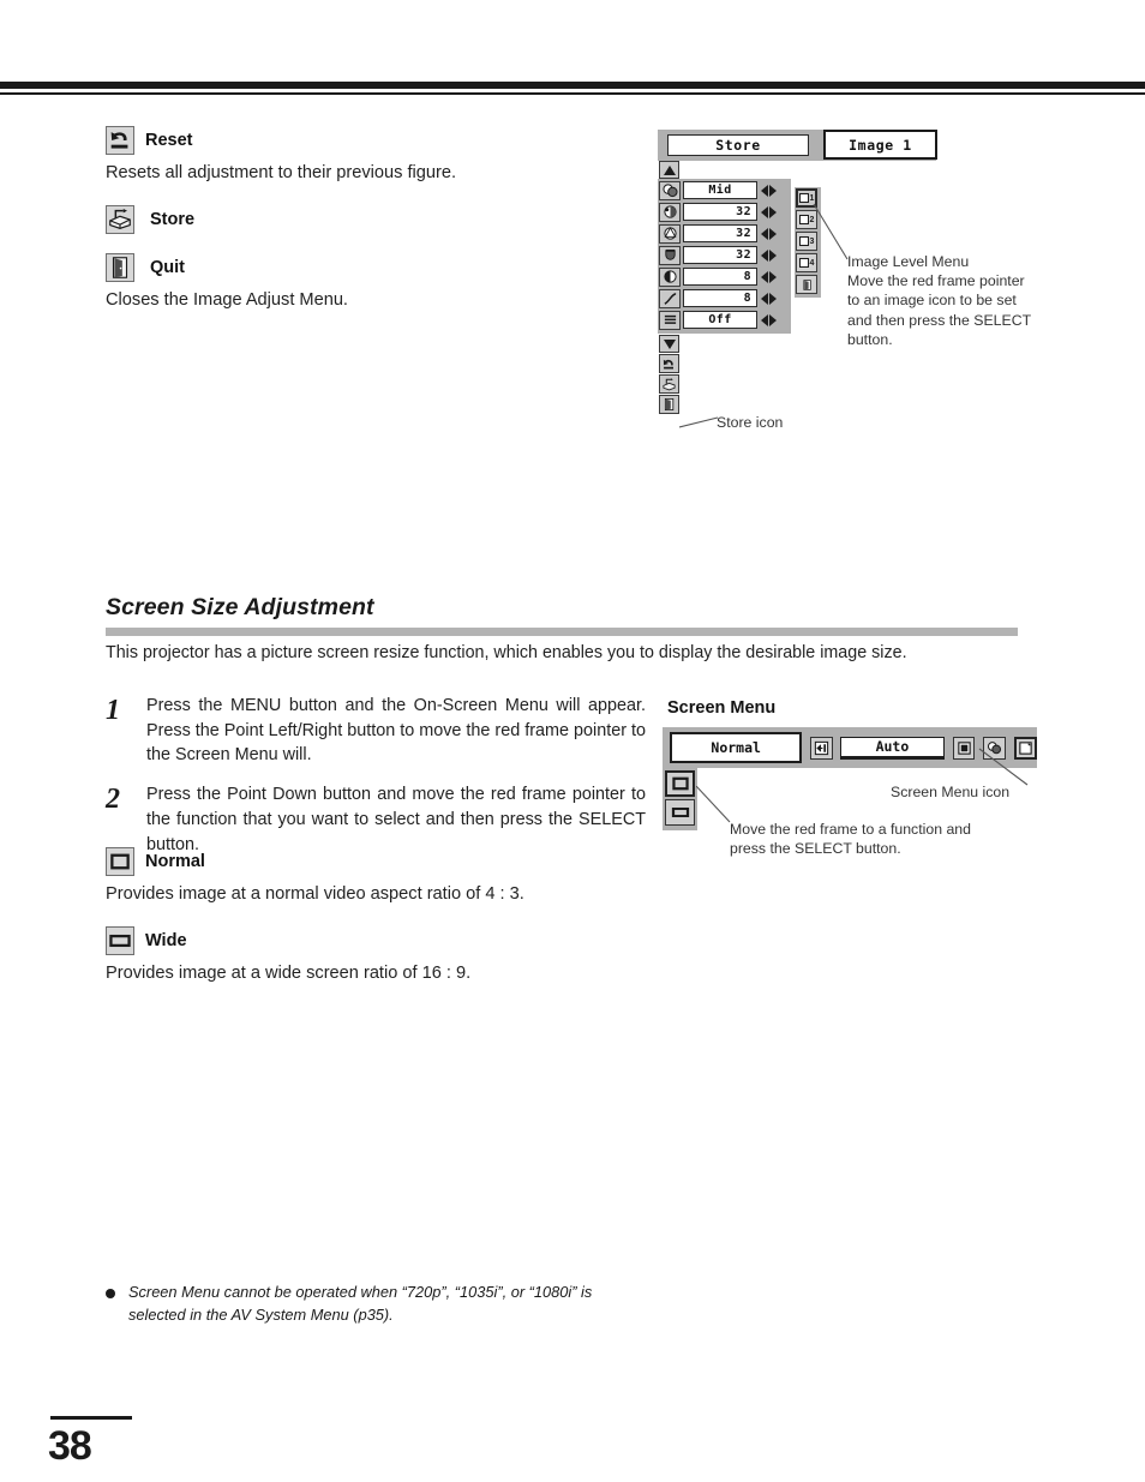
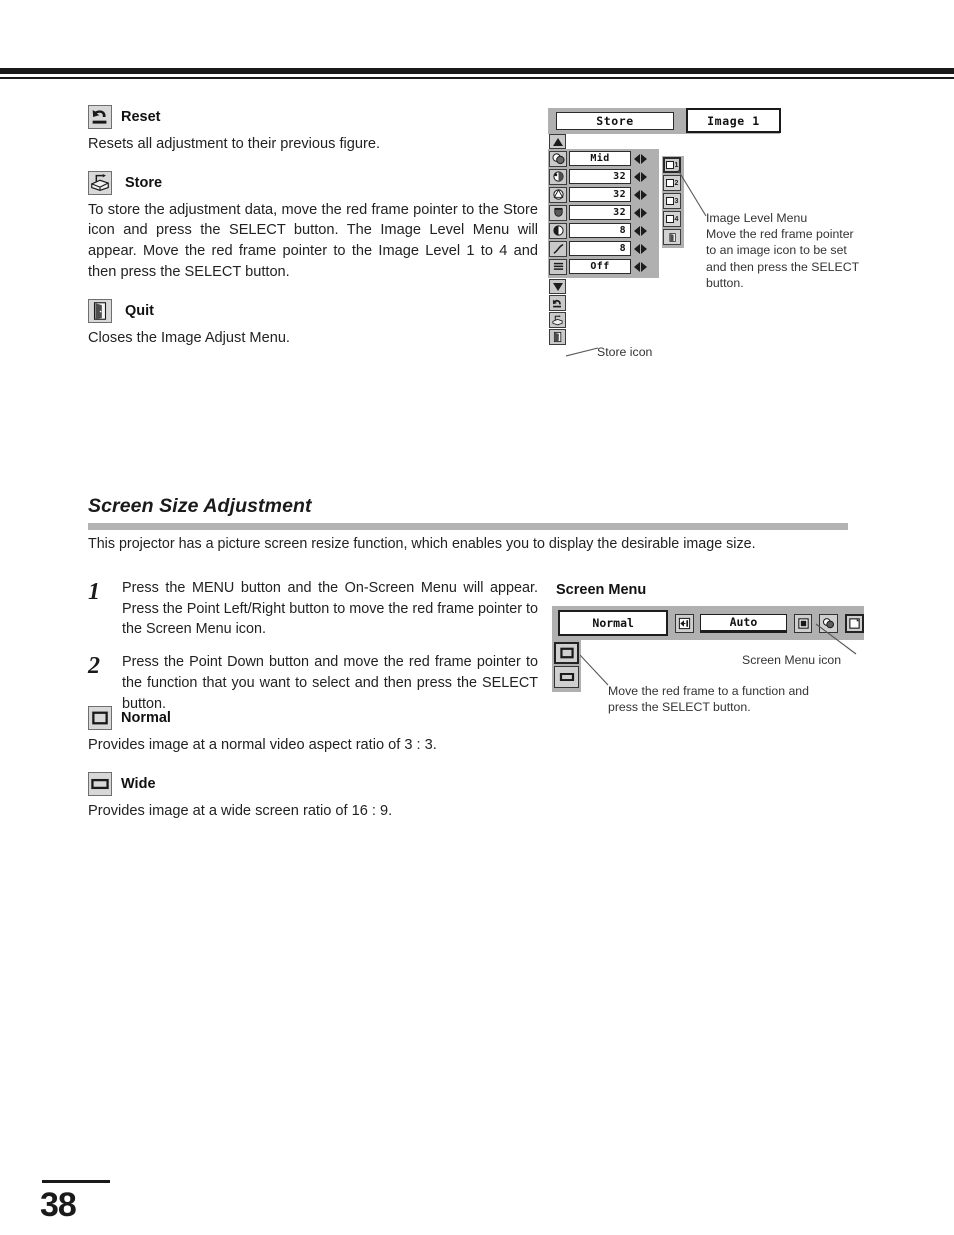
  Reset
  Resets all adjustment to their previous figure.
  Store
+ To store the adjustment data, move the red frame pointer to the Store icon and press the SELECT button. The Image Level Menu will appear. Move the red frame pointer to the Image Level 1 to 4 and then press the SELECT button.
  Quit
  Closes the Image Adjust Menu.
  Store
  Image 1
  Mid
  32
  32
  32
  8
  8
  Off
  Image Level Menu
  Move the red frame pointer
  to an image icon to be set
  and then press the SELECT
  button.
  Store icon
  Screen Size Adjustment
  This projector has a picture screen resize function, which enables you to display the desirable image size.
  1
- Press the MENU button and the On-Screen Menu will appear. Press the Point Left/Right button to move the red frame pointer to the Screen Menu will.
+ Press the MENU button and the On-Screen Menu will appear. Press the Point Left/Right button to move the red frame pointer to the Screen Menu icon.
  2
  Press the Point Down button and move the red frame pointer to the function that you want to select and then press the SELECT button.
  Normal
- Provides image at a normal video aspect ratio of 4 : 3.
+ Provides image at a normal video aspect ratio of 3 : 3.
  Wide
  Provides image at a wide screen ratio of 16 : 9.
  Screen Menu
  Normal
  Auto
  Screen Menu icon
  Move the red frame to a function and
  press the SELECT button.
- Screen Menu cannot be operated when “720p”, “1035i”, or “1080i” is selected in the AV System Menu (p35).
  38
